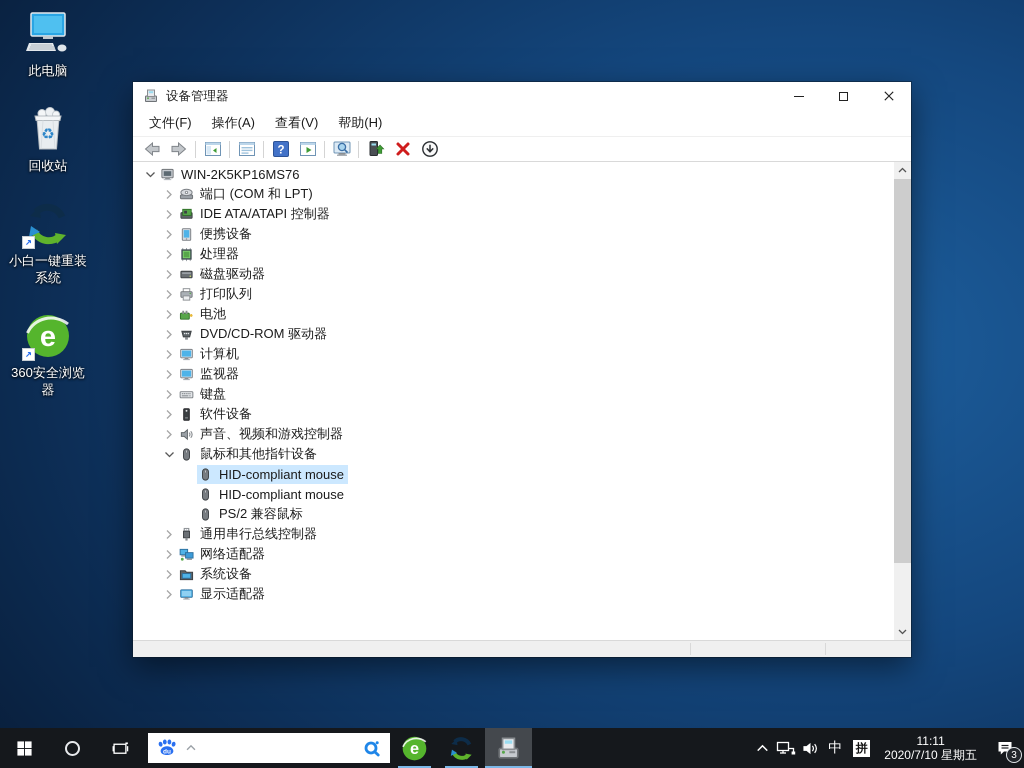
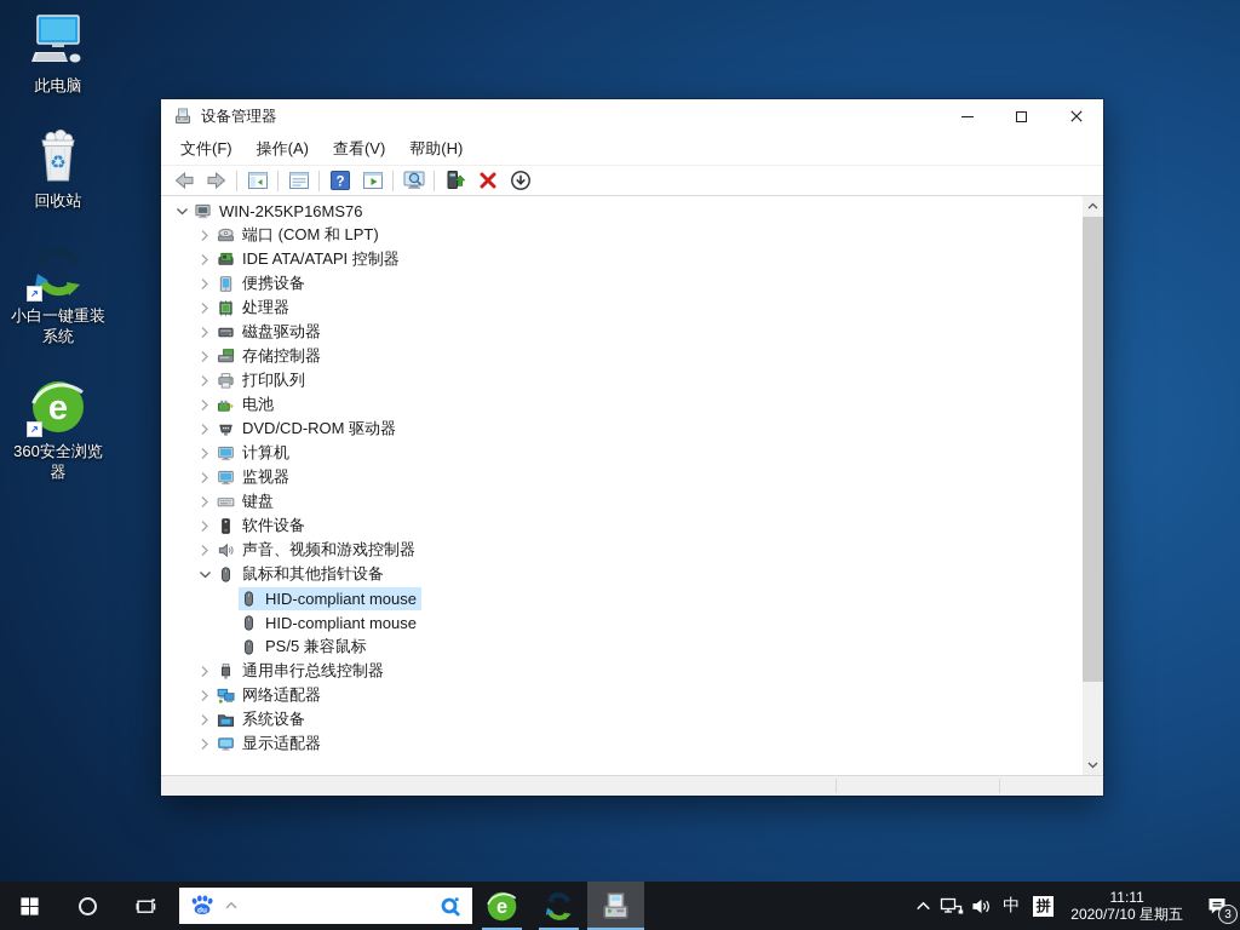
  此电脑
  回收站
  小白一键重装系统
  360安全浏览器
  设备管理器
  文件(F)
  操作(A)
  查看(V)
  帮助(H)
  WIN-2K5KP16MS76
  端口 (COM 和 LPT)
  IDE ATA/ATAPI 控制器
  便携设备
  处理器
  磁盘驱动器
+ 存储控制器
  打印队列
  电池
  DVD/CD-ROM 驱动器
  计算机
  监视器
  键盘
  软件设备
  声音、视频和游戏控制器
  鼠标和其他指针设备
  HID-compliant mouse
  HID-compliant mouse
- PS/2 兼容鼠标
+ PS/5 兼容鼠标
  通用串行总线控制器
  网络适配器
  系统设备
  显示适配器
  中
  拼
  11:11
  2020/7/10 星期五
  3
